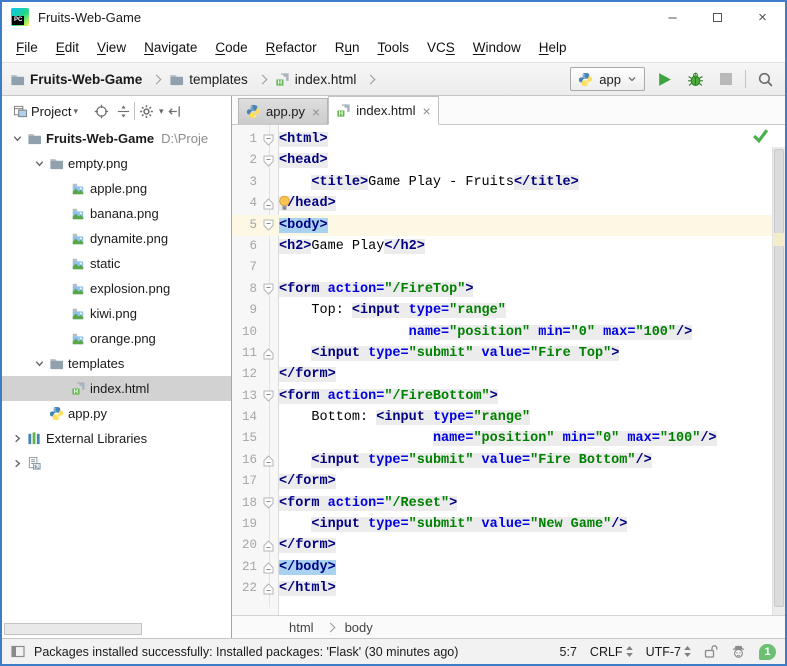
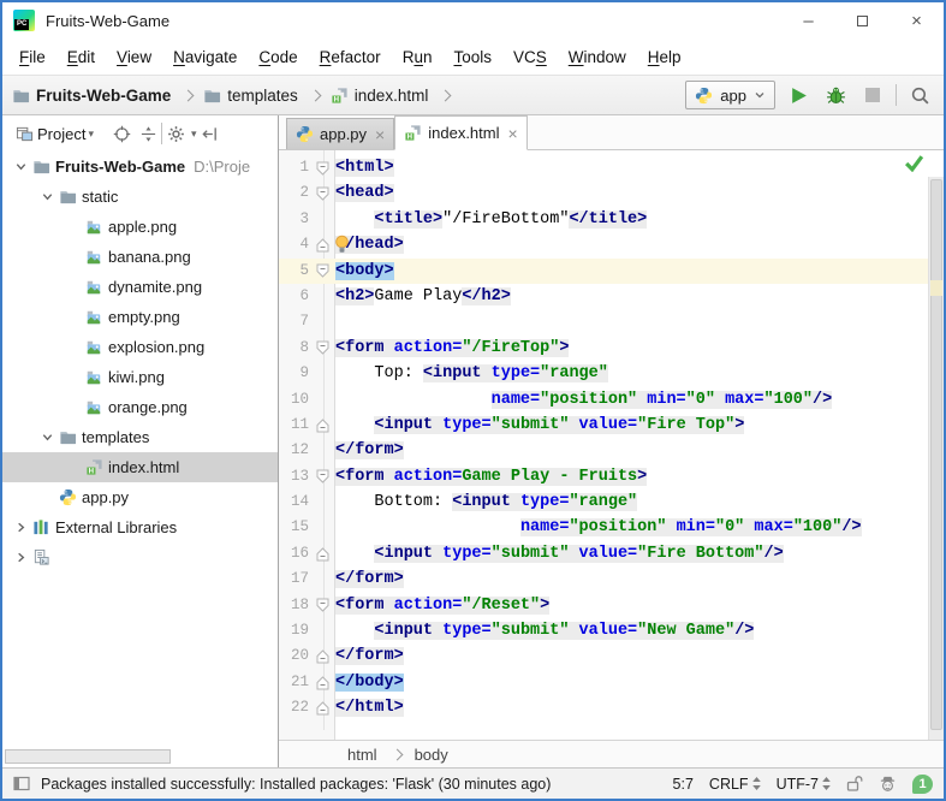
  Fruits-Web-Game
  –
  ×
  File
  Edit
  View
  Navigate
  Code
  Refactor
  Run
  Tools
  VCS
  Window
  Help
  Fruits-Web-Game
  templates
  index.html
  app
  Project
  ▾
  ▾
  Fruits-Web-Game
  D:\Proje
- empty.png
+ static
  apple.png
  banana.png
  dynamite.png
- static
+ empty.png
  explosion.png
  kiwi.png
  orange.png
  templates
  index.html
  app.py
  External Libraries
  app.py
  ×
  index.html
  ×
  1
  <html>
  2
  <head>
  3
- <title>Game Play - Fruits</title>
+ <title>"/FireBottom"</title>
  4
  /head>
  5
  <body>
  6
  <h2>Game Play</h2>
  7
  8
  <form action="/FireTop">
  9
  Top: <input type="range"
  10
  name="position" min="0" max="100"/>
  11
  <input type="submit" value="Fire Top">
  12
  </form>
  13
- <form action="/FireBottom">
+ <form action=Game Play - Fruits>
  14
  Bottom: <input type="range"
  15
  name="position" min="0" max="100"/>
  16
  <input type="submit" value="Fire Bottom"/>
  17
  </form>
  18
  <form action="/Reset">
  19
  <input type="submit" value="New Game"/>
  20
  </form>
  21
  </body>
  22
  </html>
  html
  body
  Packages installed successfully: Installed packages: 'Flask' (30 minutes ago)
  5:7
  CRLF
  UTF-7
  1
